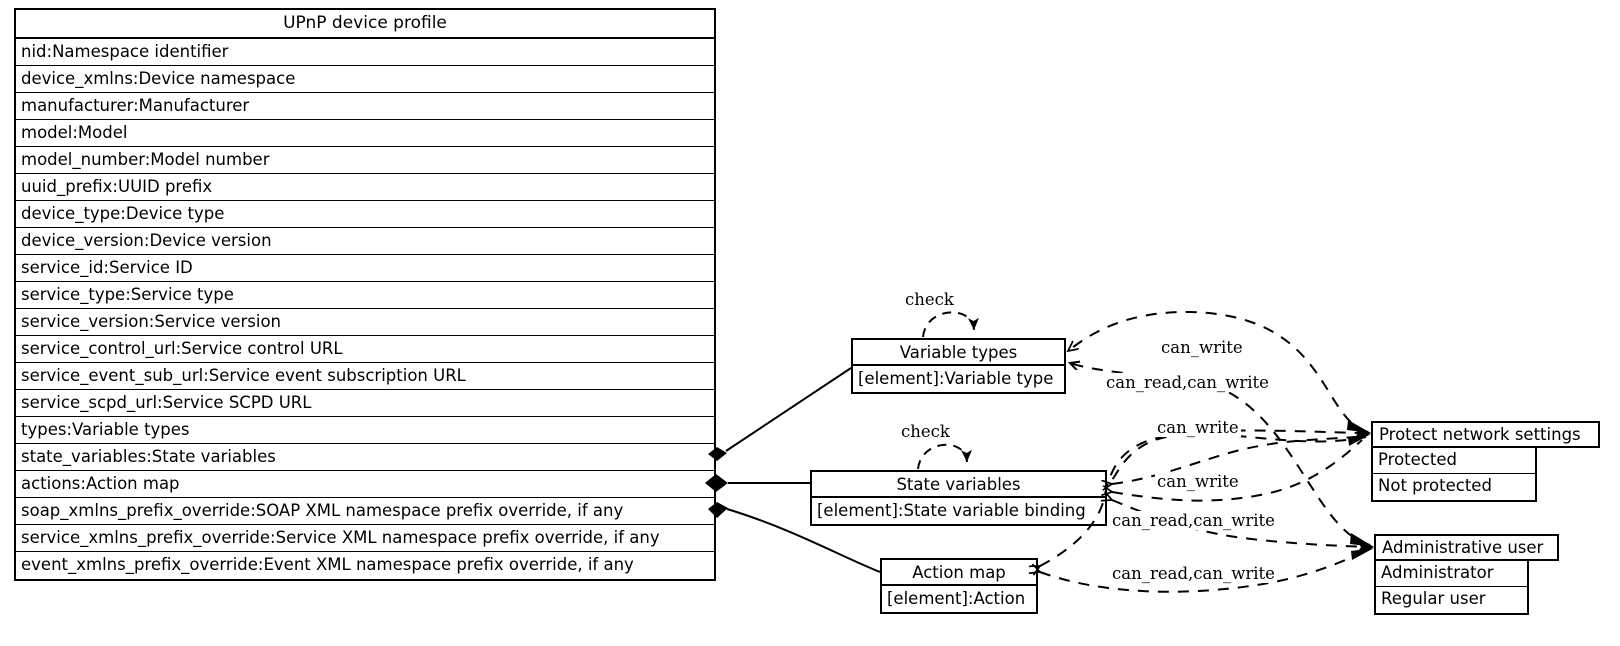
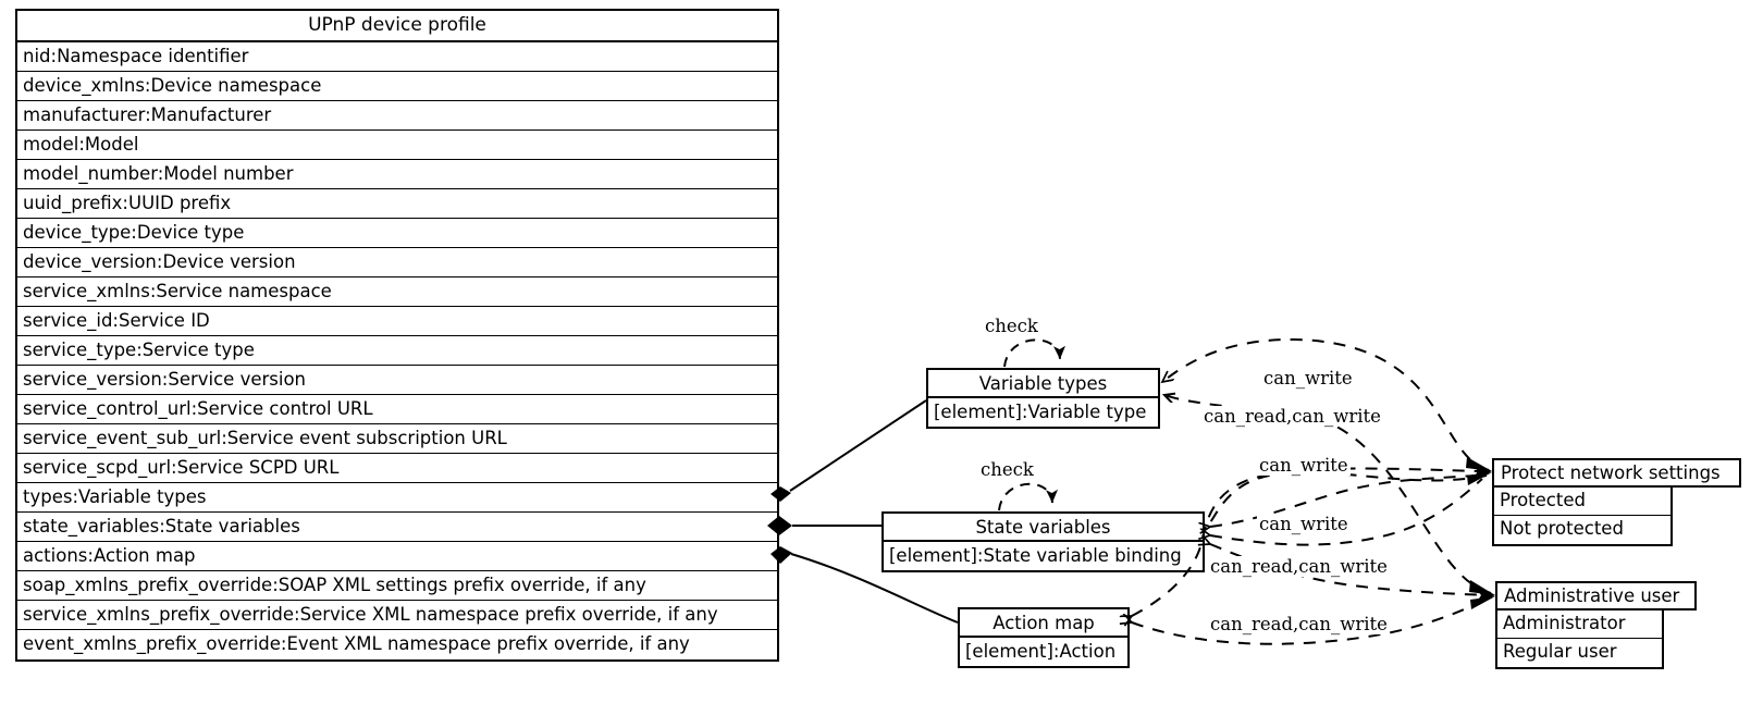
  UPnP device profile
  nid:Namespace identifier
  device_xmlns:Device namespace
  manufacturer:Manufacturer
  model:Model
  model_number:Model number
  uuid_prefix:UUID prefix
  device_type:Device type
  device_version:Device version
+ service_xmlns:Service namespace
  service_id:Service ID
  service_type:Service type
  service_version:Service version
  service_control_url:Service control URL
  service_event_sub_url:Service event subscription URL
  service_scpd_url:Service SCPD URL
  types:Variable types
  state_variables:State variables
  actions:Action map
- soap_xmlns_prefix_override:SOAP XML namespace prefix override, if any
+ soap_xmlns_prefix_override:SOAP XML settings prefix override, if any
  service_xmlns_prefix_override:Service XML namespace prefix override, if any
  event_xmlns_prefix_override:Event XML namespace prefix override, if any
  Variable types
  [element]:Variable type
  State variables
  [element]:State variable binding
  Action map
  [element]:Action
  Protect network settings
  Protected
  Not protected
  Administrative user
  Administrator
  Regular user
  check
  check
  can_write
  can_read,can_write
  can_write
  can_write
  can_read,can_write
  can_read,can_write
